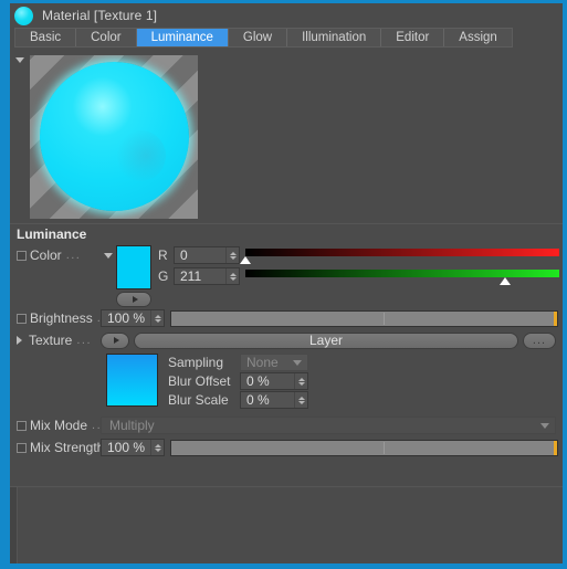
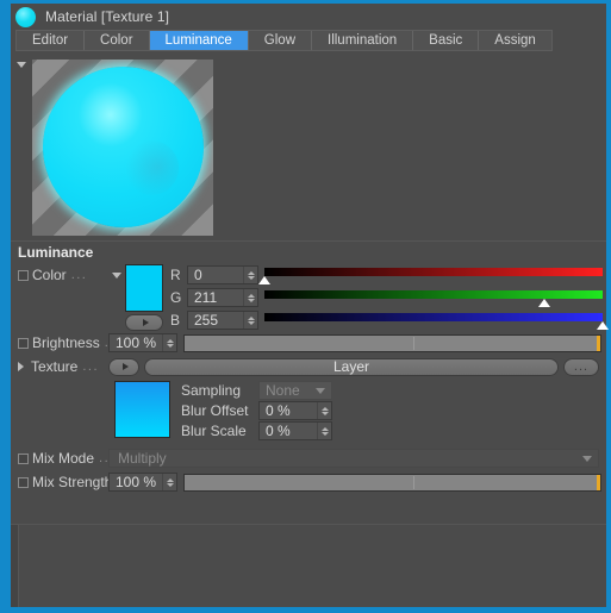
  Material [Texture 1]
- Basic
+ Editor
  Color
  Luminance
  Glow
  Illumination
- Editor
+ Basic
  Assign
  Luminance
  Color
  ...
  R
  0
  G
  211
+ B
+ 255
  Brightness
  .
  100 %
  Texture
  ...
  Layer
  ...
  Sampling
  None
  Blur Offset
  0 %
  Blur Scale
  0 %
  Mix Mode
  ..
  Multiply
  Mix Strengt
  100 %
